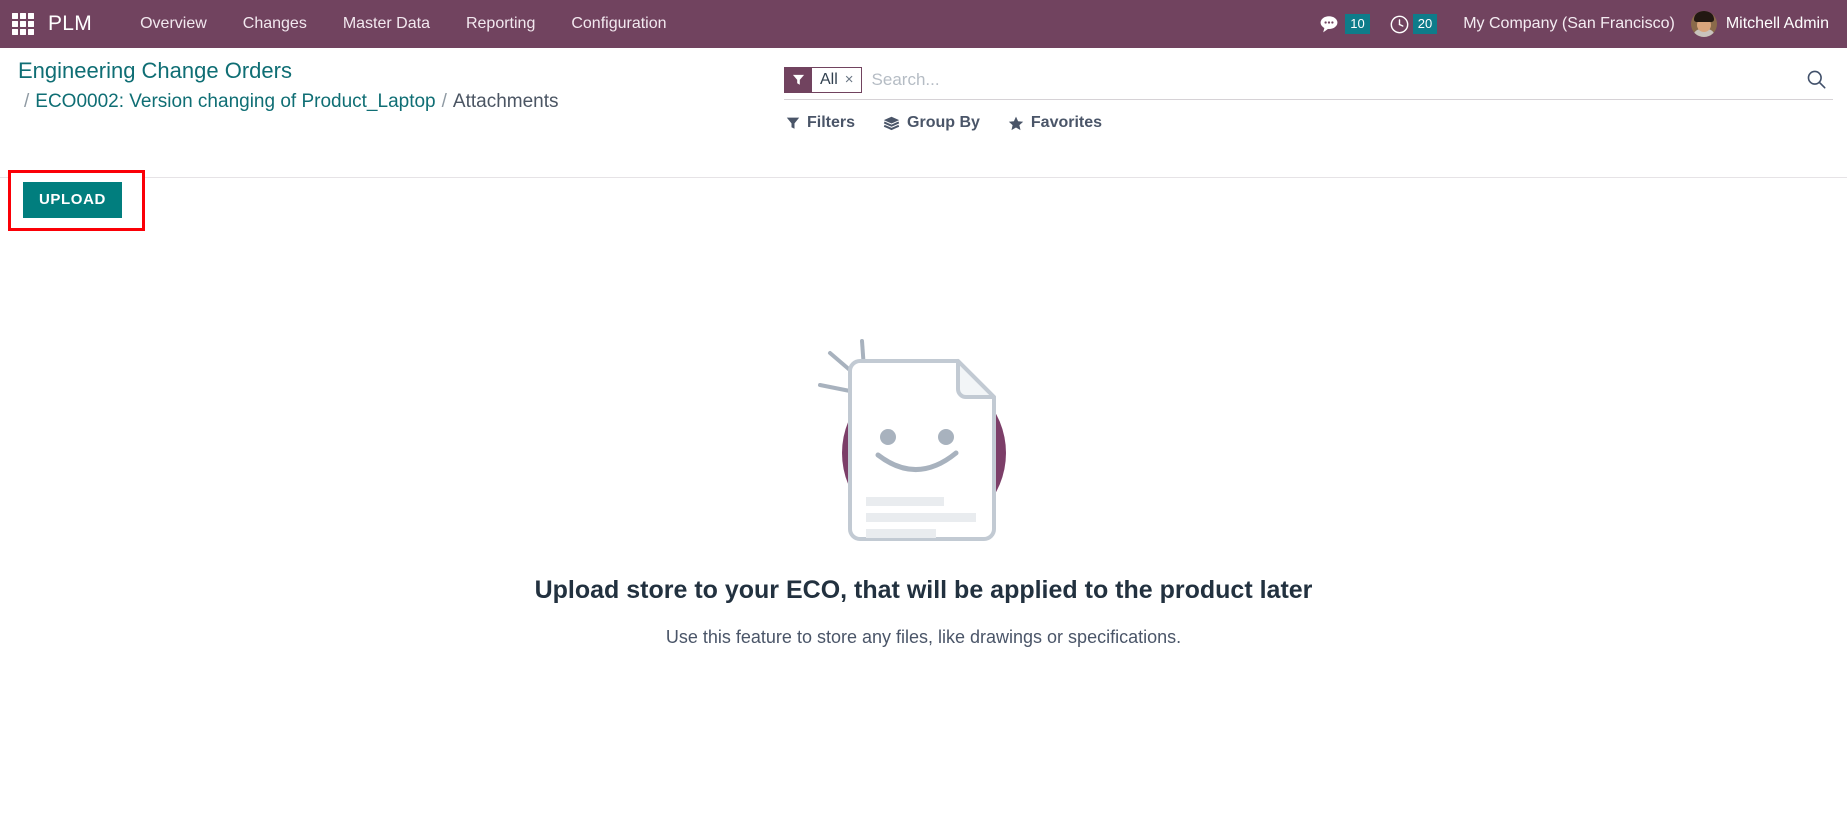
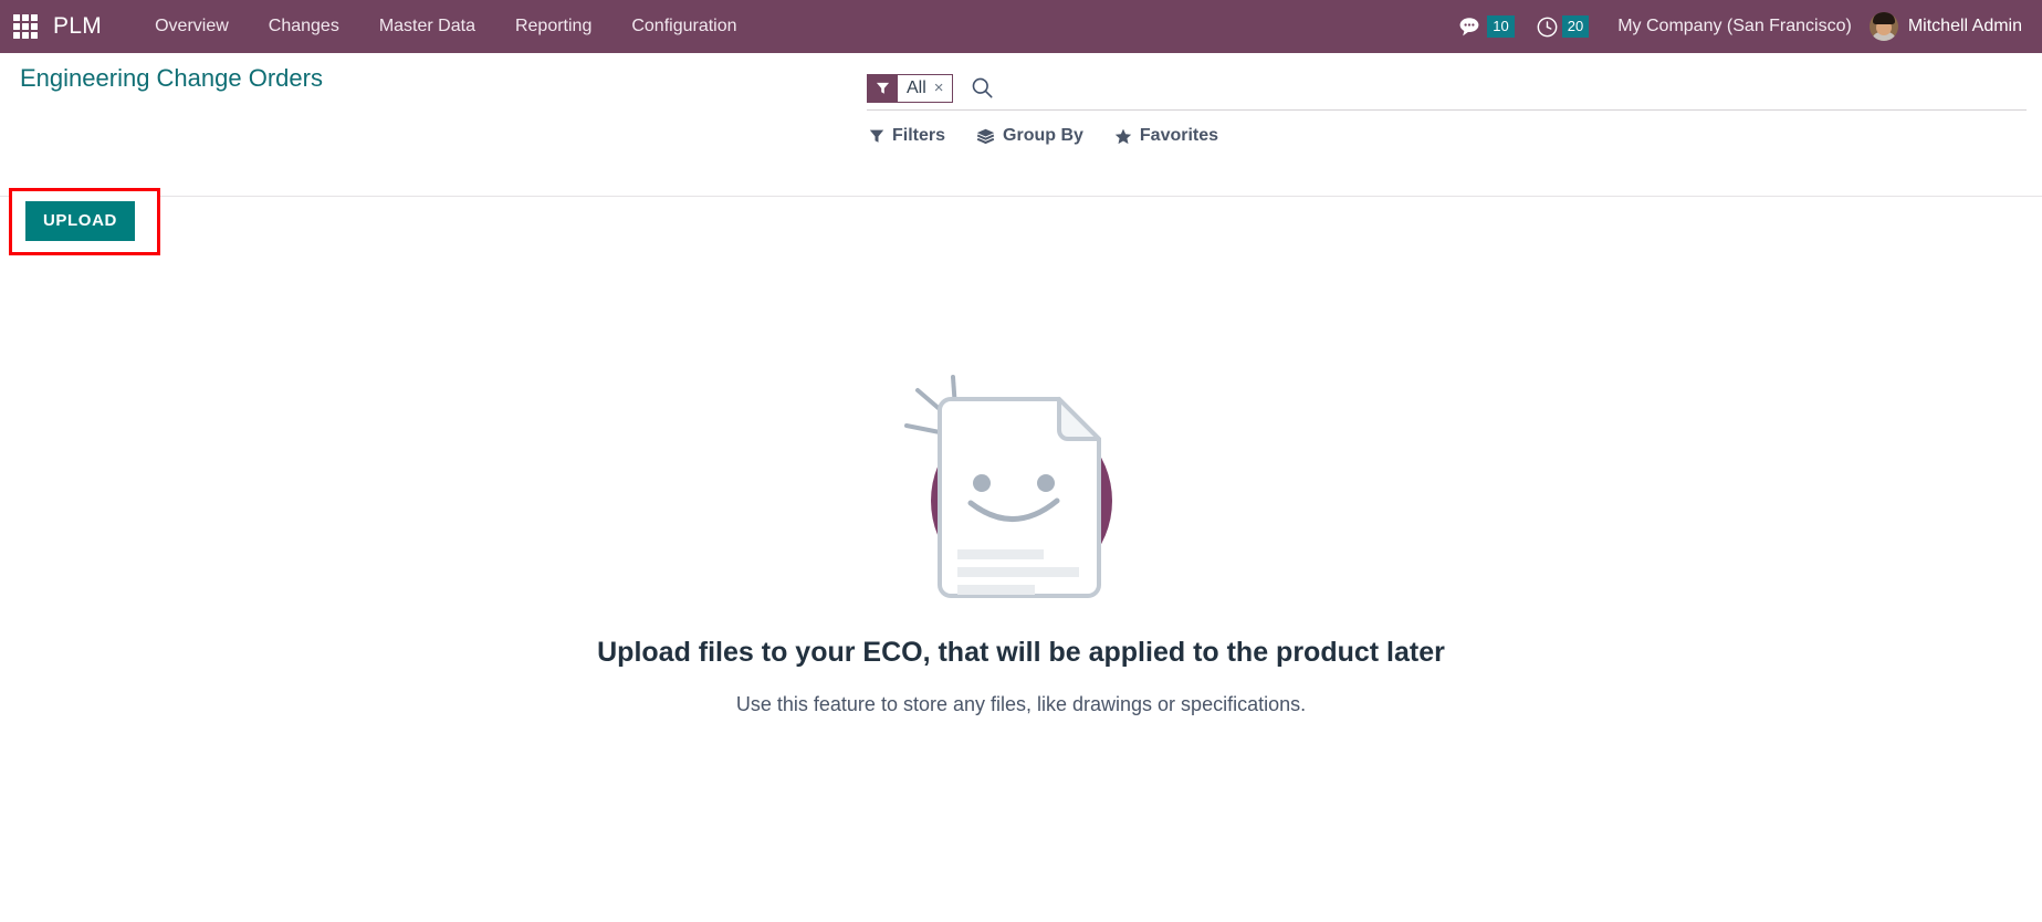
  PLM
  Overview
  Changes
  Master Data
  Reporting
  Configuration
  10
  20
  My Company (San Francisco)
  Mitchell Admin
  Engineering Change Orders
- / ECO0002: Version changing of Product_Laptop / Attachments
  UPLOAD
  All
  ×
- Search...
  Filters
  Group By
  Favorites
- Upload store to your ECO, that will be applied to the product later
+ Upload files to your ECO, that will be applied to the product later
  Use this feature to store any files, like drawings or specifications.
